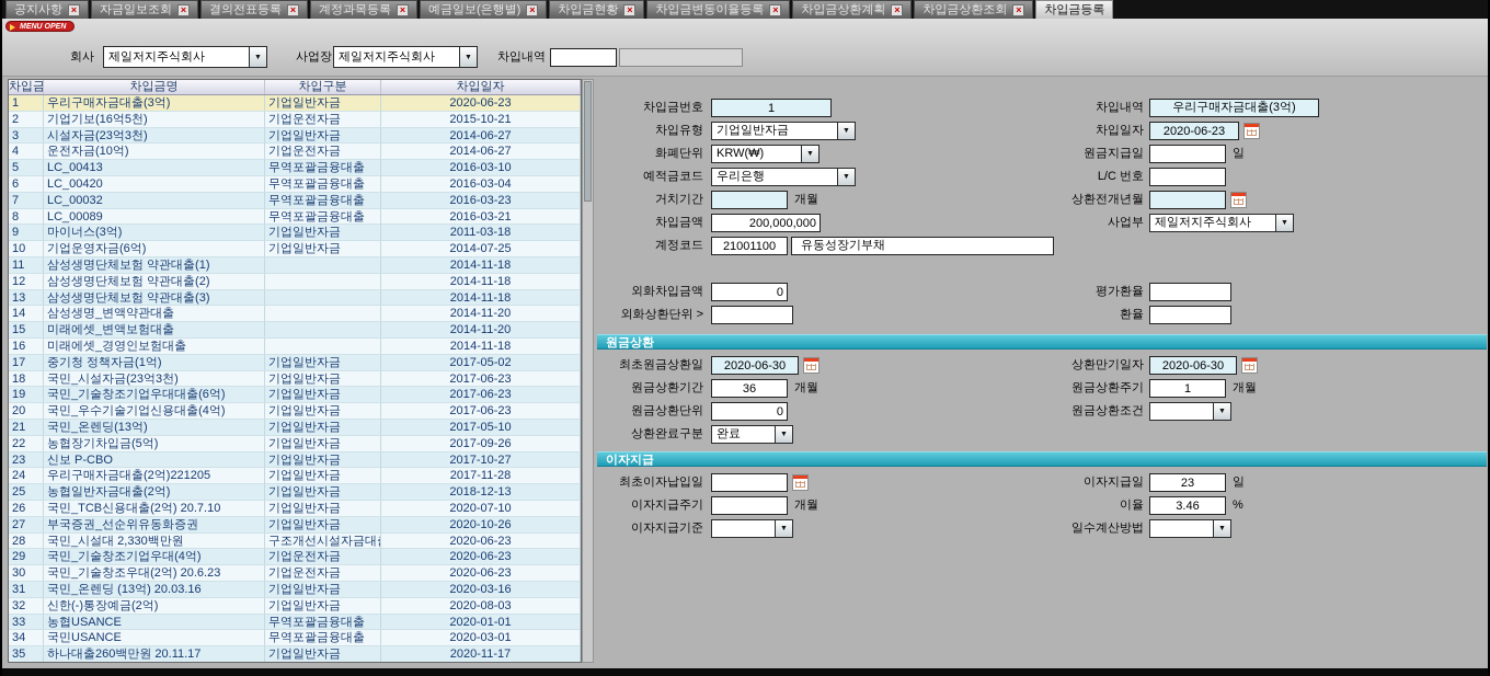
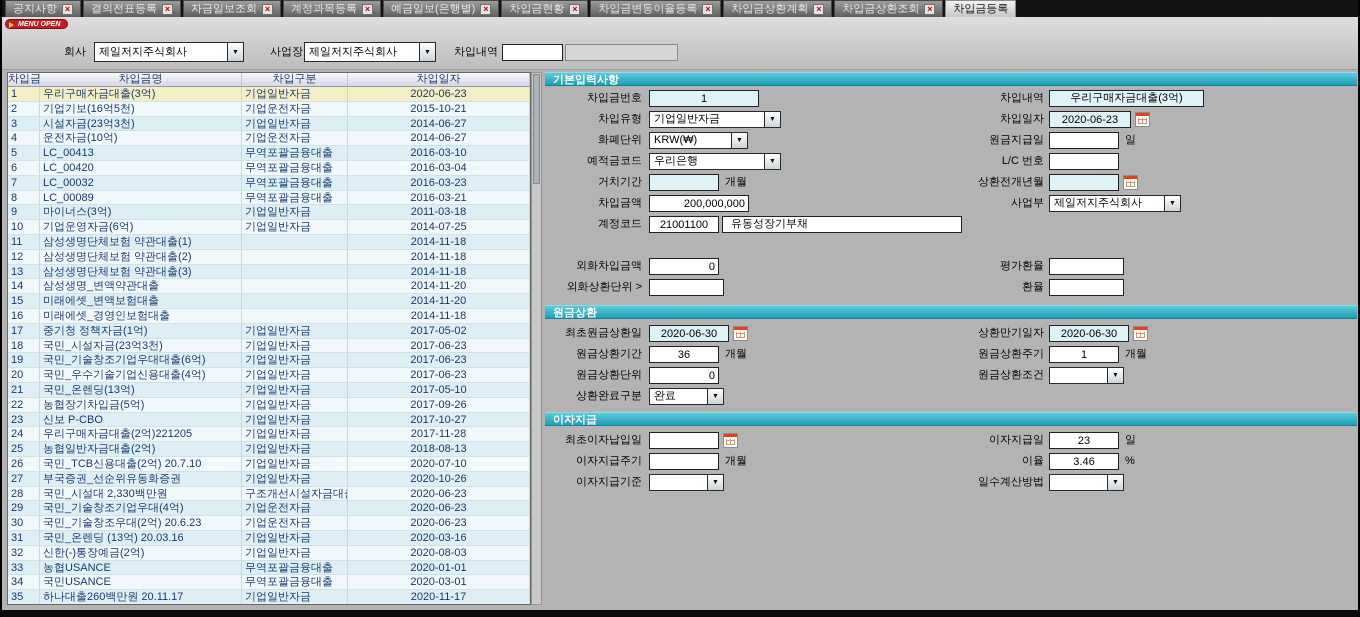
  공지사항
  ×
- 자금일보조회
+ 결의전표등록
  ×
- 결의전표등록
+ 자금일보조회
  ×
  계정과목등록
  ×
  예금일보(은행별)
  ×
  차입금현황
  ×
  차입금변동이율등록
  ×
  차입금상환계획
  ×
  차입금상환조회
  ×
  차입금등록
  회사
  제일저지주식회사
  사업장
  제일저지주식회사
  차입내역
  차입금명
  차입구분
  차입일자
  1
  우리구매자금대출(3억)
  기업일반자금
  2020-06-23
  2
  기업기보(16억5천)
  기업운전자금
  2015-10-21
  3
  시설자금(23억3천)
  기업일반자금
  2014-06-27
  4
  운전자금(10억)
  기업운전자금
  2014-06-27
  5
  LC_00413
  무역포괄금융대출
  2016-03-10
  6
  LC_00420
  무역포괄금융대출
  2016-03-04
  7
  LC_00032
  무역포괄금융대출
  2016-03-23
  8
  LC_00089
  무역포괄금융대출
  2016-03-21
  9
  마이너스(3억)
  기업일반자금
  2011-03-18
  10
  기업운영자금(6억)
  기업일반자금
  2014-07-25
  11
  삼성생명단체보험 약관대출(1)
  2014-11-18
  12
  삼성생명단체보험 약관대출(2)
  2014-11-18
  13
  삼성생명단체보험 약관대출(3)
  2014-11-18
  14
  삼성생명_변액약관대출
  2014-11-20
  15
  미래에셋_변액보험대출
  2014-11-20
  16
  미래에셋_경영인보험대출
  2014-11-18
  17
  중기청 정책자금(1억)
  기업일반자금
  2017-05-02
  18
  국민_시설자금(23억3천)
  기업일반자금
  2017-06-23
  19
  국민_기술창조기업우대대출(6억)
  기업일반자금
  2017-06-23
  20
  국민_우수기술기업신용대출(4억)
  기업일반자금
  2017-06-23
  21
  국민_온렌딩(13억)
  기업일반자금
  2017-05-10
  22
  농협장기차입금(5억)
  기업일반자금
  2017-09-26
  23
  신보 P-CBO
  기업일반자금
  2017-10-27
  24
  우리구매자금대출(2억)221205
  기업일반자금
  2017-11-28
  25
  농협일반자금대출(2억)
  기업일반자금
- 2018-12-13
+ 2018-08-13
  26
  국민_TCB신용대출(2억) 20.7.10
  기업일반자금
  2020-07-10
  27
  부국증권_선순위유동화증권
  기업일반자금
  2020-10-26
  28
  국민_시설대 2,330백만원
  구조개선시설자금대
  2020-06-23
  29
  국민_기술창조기업우대(4억)
  기업운전자금
  2020-06-23
  30
  국민_기술창조우대(2억) 20.6.23
  기업운전자금
  2020-06-23
  31
  국민_온렌딩 (13억) 20.03.16
  기업일반자금
  2020-03-16
  32
  신한(-)통장예금(2억)
  기업일반자금
  2020-08-03
  33
  농협USANCE
  무역포괄금융대출
  2020-01-01
  34
  국민USANCE
  무역포괄금융대출
  2020-03-01
  35
  하나대출260백만원 20.11.17
  기업일반자금
  2020-11-17
+ 기본입력사항
  차입금번호
  1
  차입내역
  우리구매자금대출(3억)
  차입유형
  기업일반자금
  차입일자
  2020-06-23
  화폐단위
  KRW(₩)
  원금지급일
  일
  예적금코드
  우리은행
  L/C 번호
  거치기간
  개월
  상환전개년월
  차입금액
  200,000,000
  사업부
  제일저지주식회사
  계정코드
  21001100
  유동성장기부채
  외화차입금액
  0
  평가환율
  외화상환단위 >
  환율
  원금상환
  최초원금상환일
  2020-06-30
  상환만기일자
  2020-06-30
  원금상환기간
  36
  개월
  원금상환주기
  1
  개월
  원금상환단위
  0
  원금상환조건
  상환완료구분
  완료
  이자지급
  최초이자납입일
  이자지급일
  23
  일
  이자지급주기
  개월
  이율
  3.46
  %
  이자지급기준
  일수계산방법
